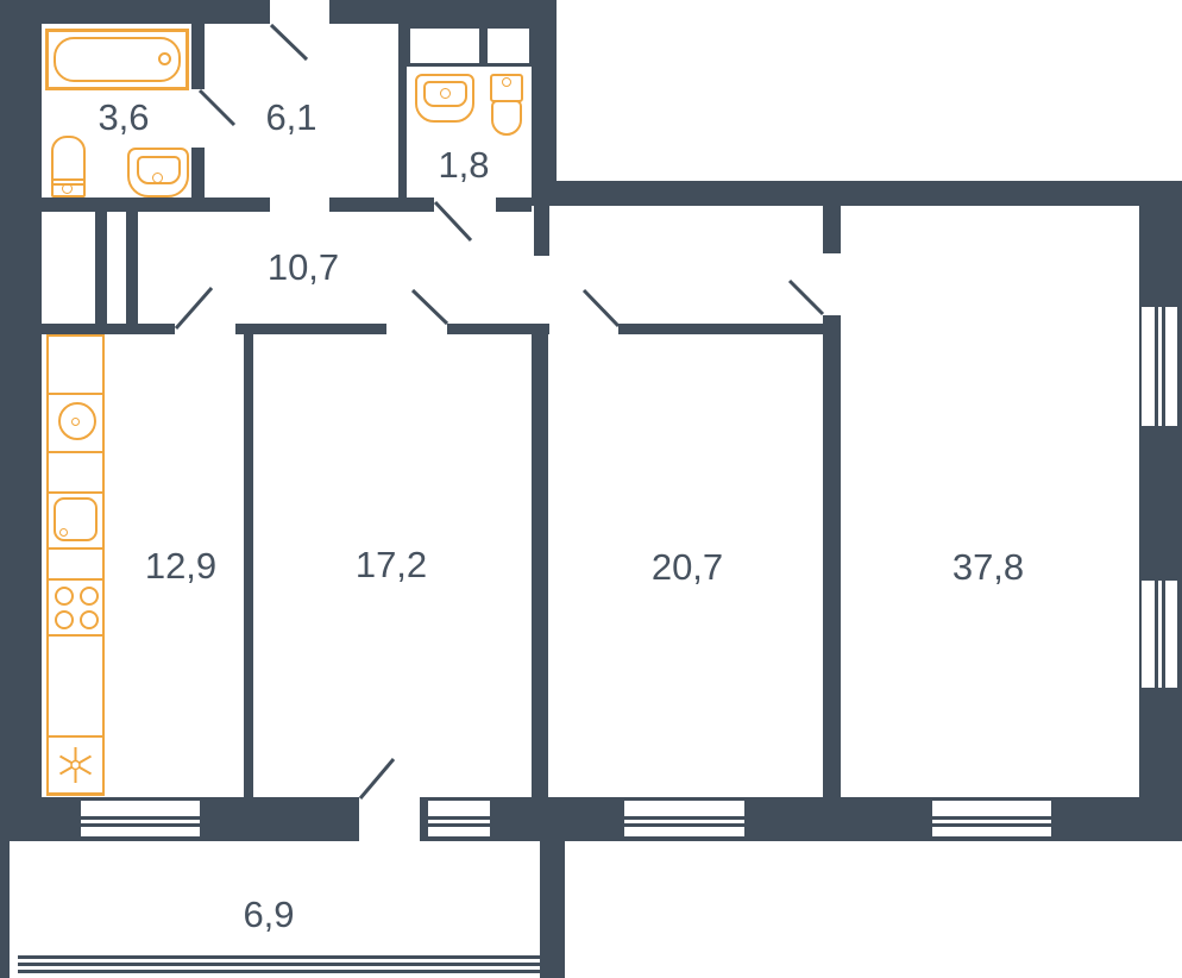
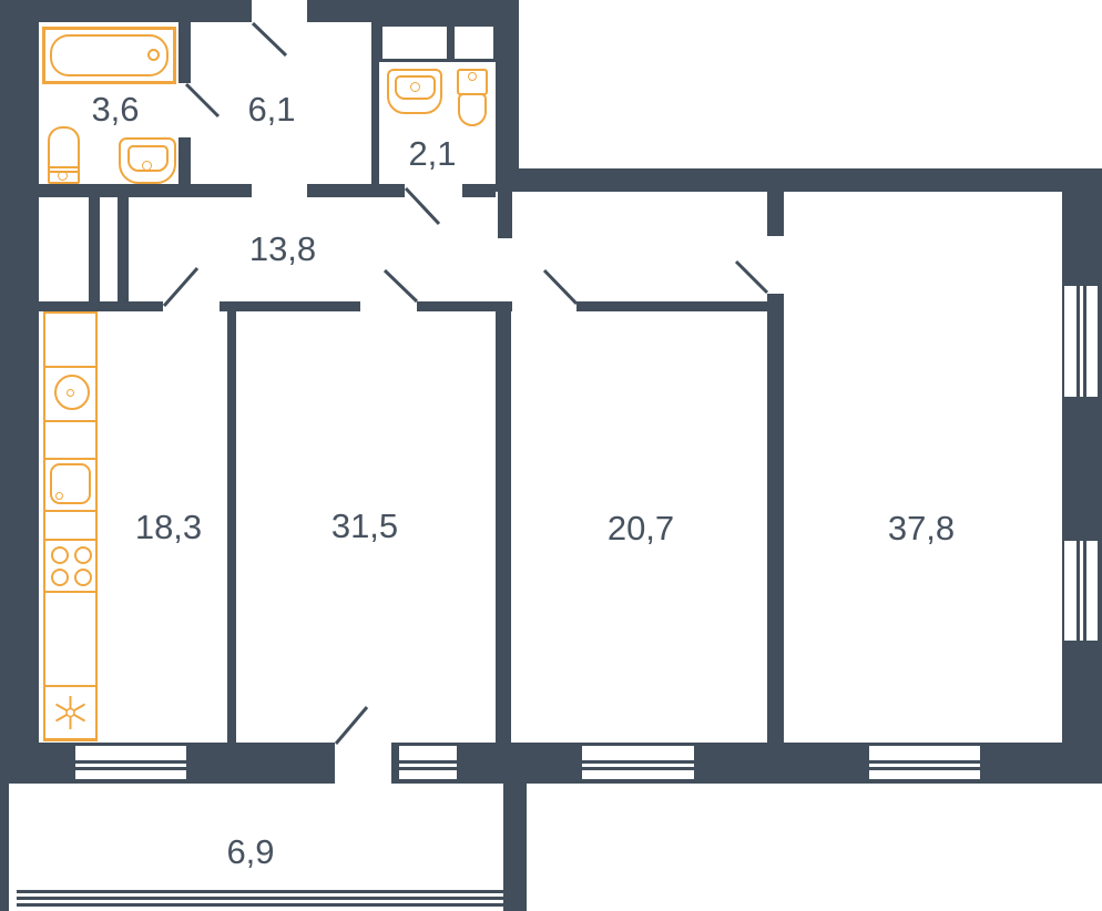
  3,6
  6,1
- 1,8
+ 2,1
- 10,7
+ 13,8
- 12,9
+ 18,3
- 17,2
+ 31,5
  20,7
  37,8
  6,9
